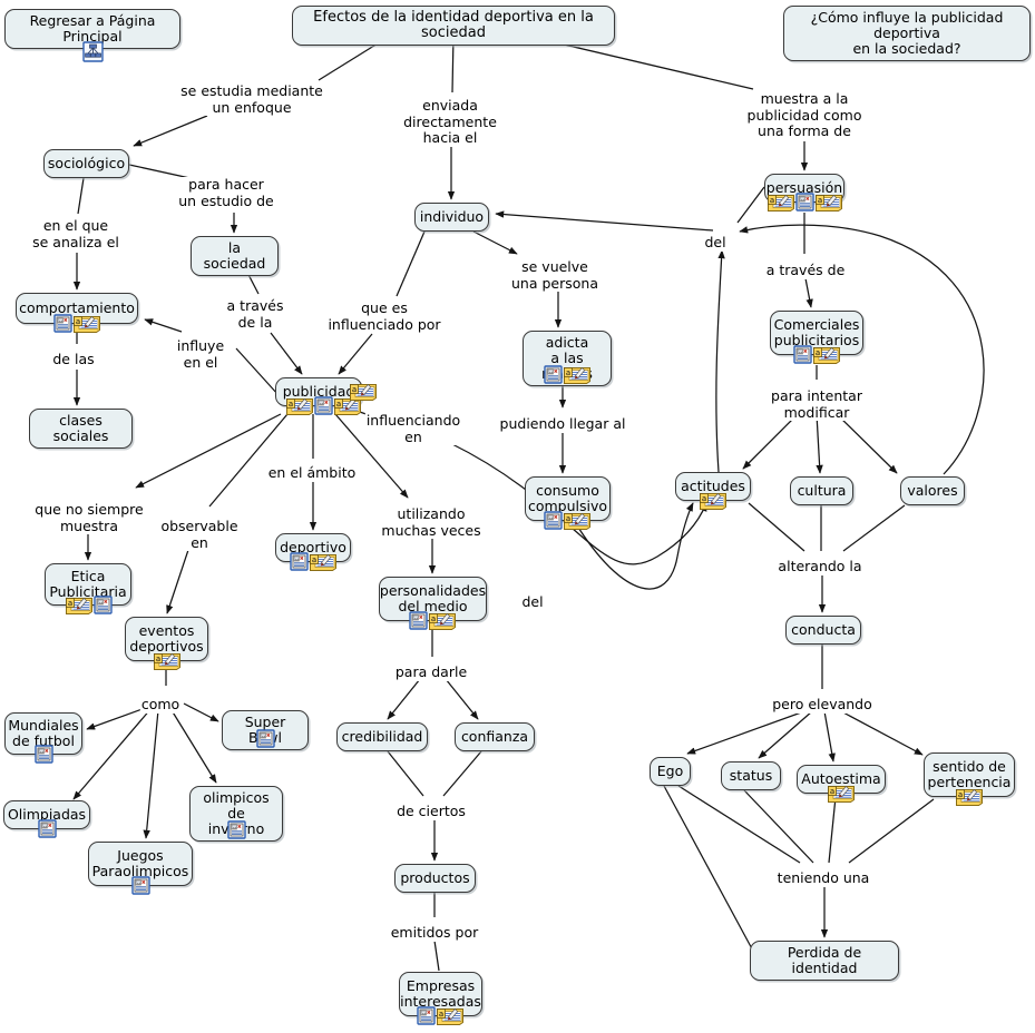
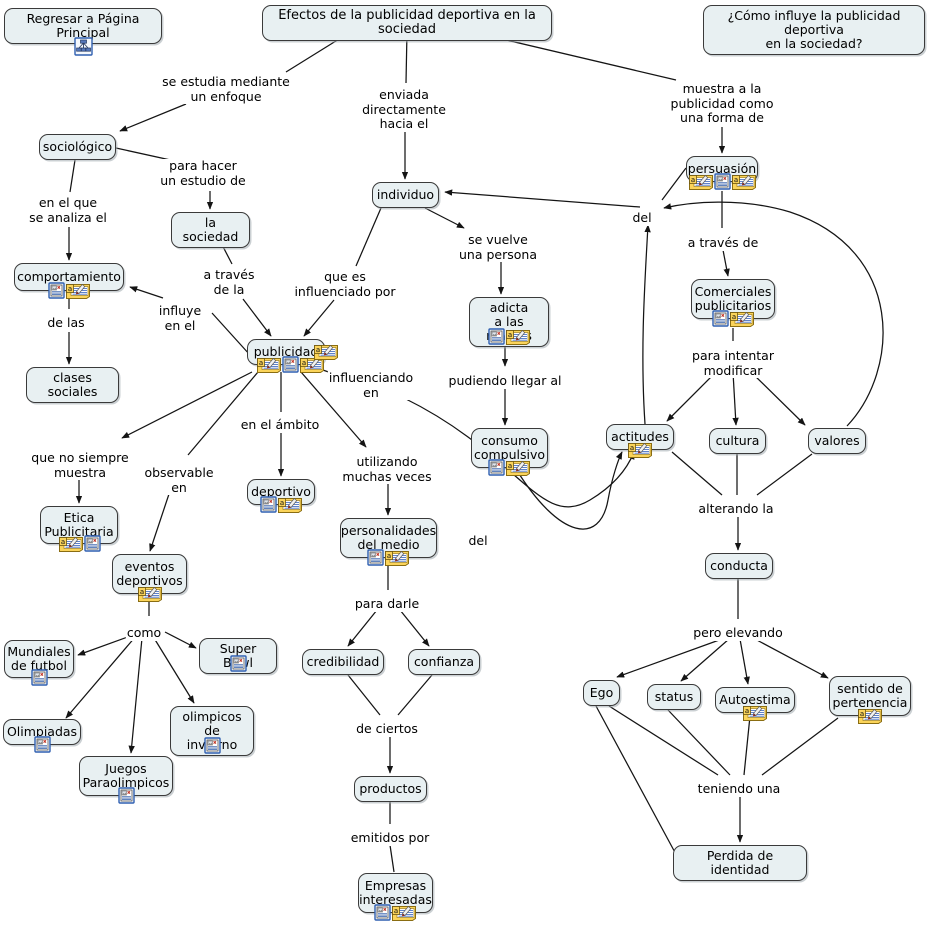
  Regresar a Página Principal
- Efectos de la identidad deportiva en la sociedad
+ Efectos de la publicidad deportiva en la sociedad
  ¿Cómo influye la publicidad deportiva
  en la sociedad?
  sociológico
  la sociedad
  comportamiento
  a
  clases sociales
  publicida
  a
  a
  Etica
  Publicitaria
  a
  eventos
  deportivos
  a
  Mundiales
  de futbol
  Super Bl
  Olimpiadas
  Juegos
  Paraolimpicos
  olimpicos
  de invno
  deportivo
  a
  personalidades
  del medio
  a
  credibilidad
  confianza
  productos
  Empresas
  interesadas
  a
  individuo
  adicta
  a
  consumo
  compulsivo
  a
  persuasión
  a
  a
  Comerciales
  publicitarios
  a
  actitudes
  a
  cultura
  valores
  conducta
  Ego
  status
  Autoestima
  a
  sentido de
  pertenencia
  a
  Perdida de identidad
  a
  se estudia mediante
  un enfoque
  enviada
  directamente
  hacia el
  muestra a la
  publicidad como
  una forma de
  para hacer
  un estudio de
  en el que
  se analiza el
  a través
  de la
  que es
  influenciado por
  se vuelve
  una persona
  del
  a través de
  influye
  en el
  de las
  influenciando
  en
  para intentar
  modificar
  pudiendo llegar al
  que no siempre
  muestra
  en el ámbito
  utilizando
  muchas veces
  observable
  en
  del
  alterando la
  como
  para darle
  pero elevando
  de ciertos
  teniendo una
  emitidos por
